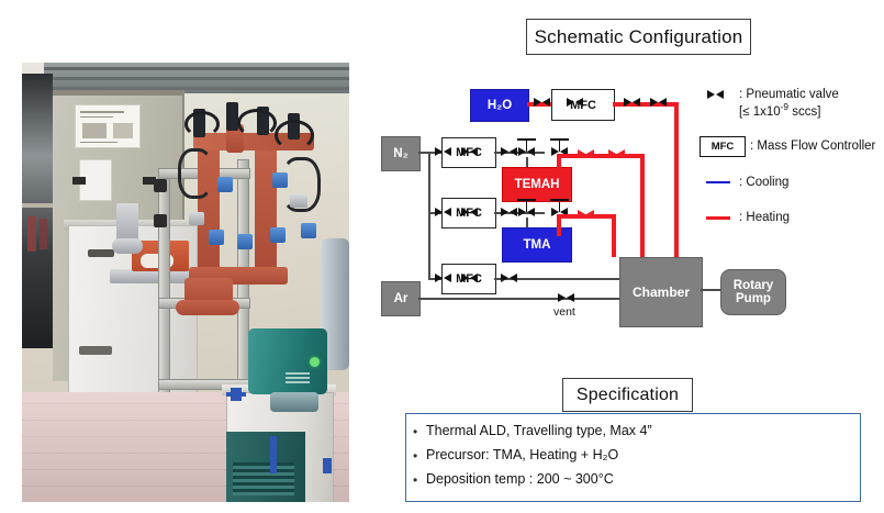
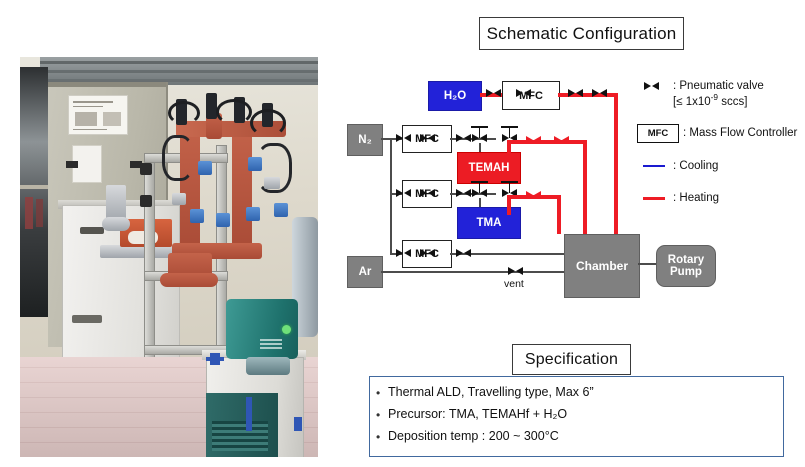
  Schematic Configuration
  Specification
  H₂O
  MFC
  N₂
  MFC
  TEMAH
  MFC
  TMA
  MFC
  Ar
  vent
  Chamber
  Rotary
  Pump
  : Pneumatic valve
  [≤ 1x10-9 sccs]
  MFC
  : Mass Flow Controller
  : Cooling
  : Heating
  •
- Thermal ALD, Travelling type, Max 4”
+ Thermal ALD, Travelling type, Max 6”
  •
- Precursor: TMA, Heating + H₂O
+ Precursor: TMA, TEMAHf + H₂O
  •
  Deposition temp : 200 ~ 300°C
